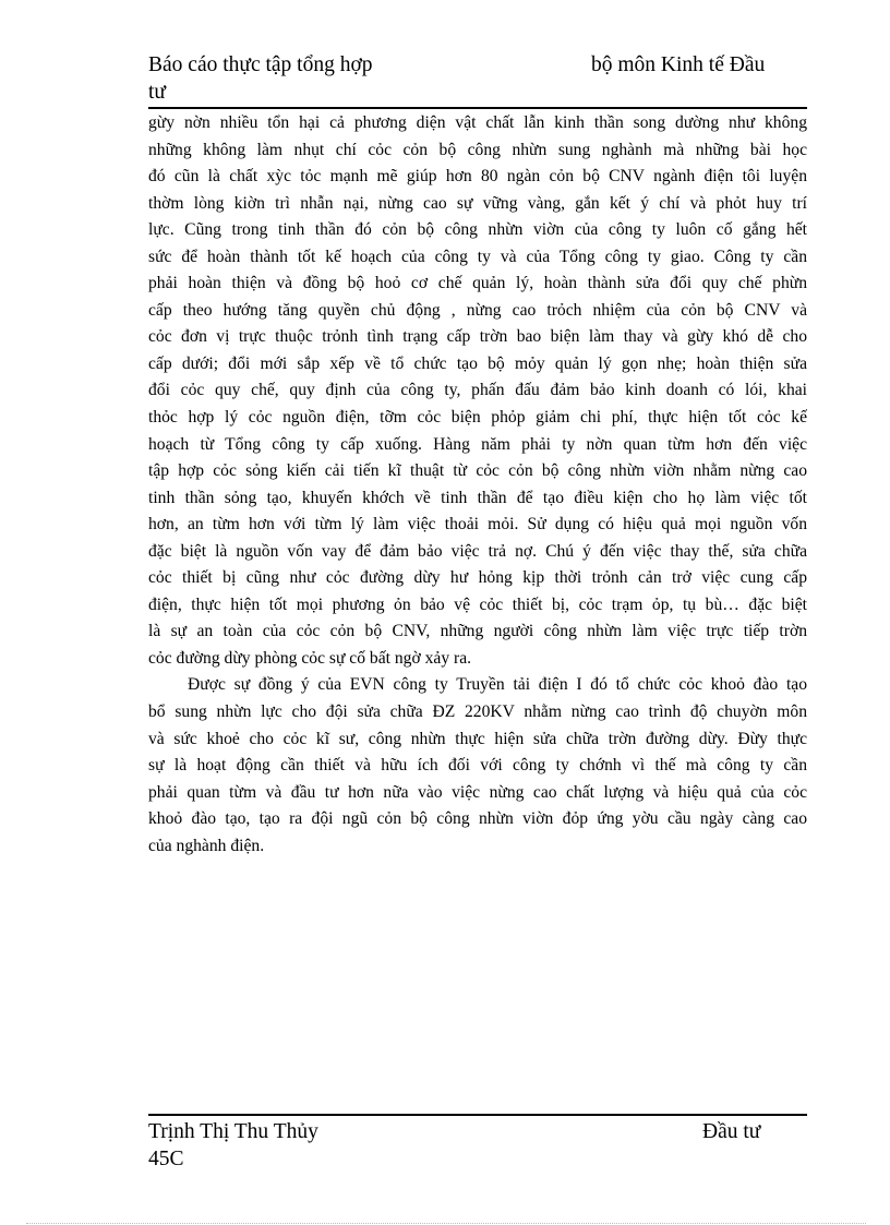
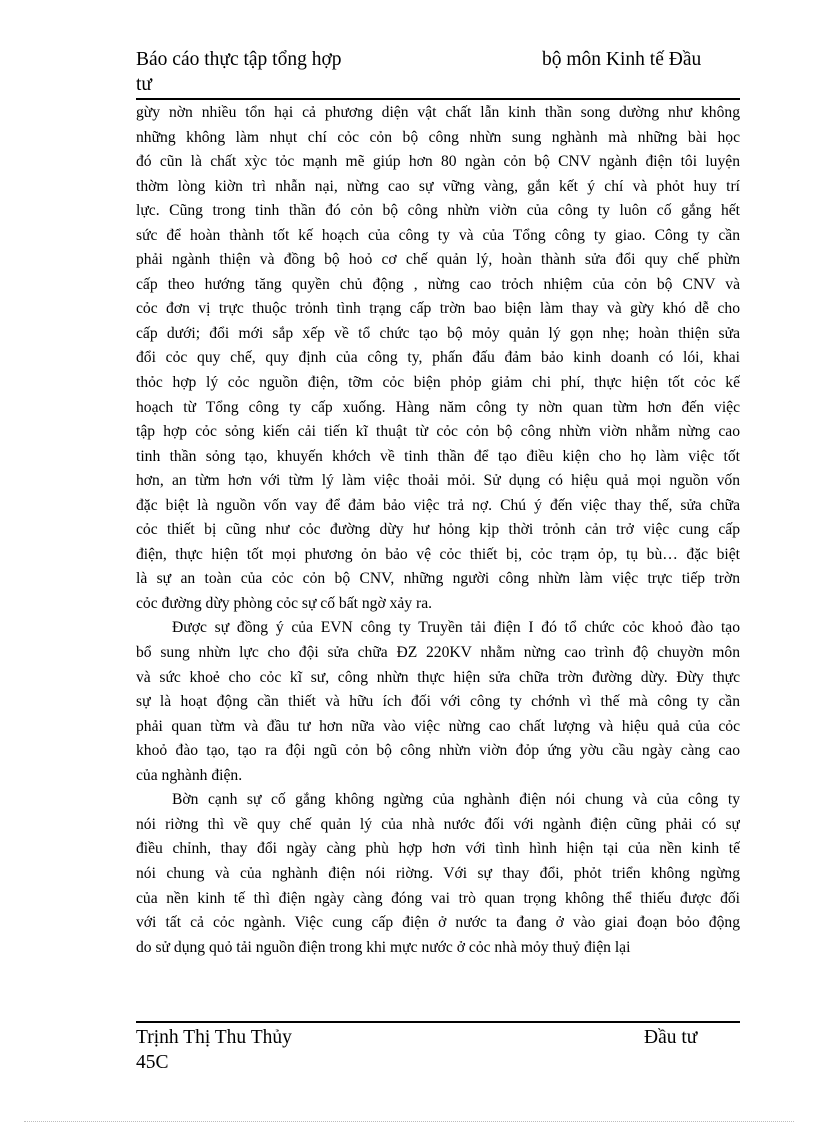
  Báo cáo thực tập tổng hợp
  bộ môn Kinh tế Đầu
  tư
  gừy nờn nhiều tổn hại cả phương diện vật chất lẫn kinh thần song dường như không
  những không làm nhụt chí cỏc cỏn bộ công nhừn sung nghành mà những bài học
  đó cũn là chất xỳc tỏc mạnh mẽ giúp hơn 80 ngàn cỏn bộ CNV ngành điện tôi luyện
  thờm lòng kiờn trì nhẫn nại, nừng cao sự vững vàng, gắn kết ý chí và phỏt huy trí
  lực. Cũng trong tinh thần đó cỏn bộ công nhừn viờn của công ty luôn cố gắng hết
  sức để hoàn thành tốt kế hoạch của công ty và của Tổng công ty giao. Công ty cần
- phải hoàn thiện và đồng bộ hoỏ cơ chế quản lý, hoàn thành sửa đổi quy chế phừn
+ phải ngành thiện và đồng bộ hoỏ cơ chế quản lý, hoàn thành sửa đổi quy chế phừn
  cấp theo hướng tăng quyền chủ động , nừng cao trỏch nhiệm của cỏn bộ CNV và
  cỏc đơn vị trực thuộc trỏnh tình trạng cấp trờn bao biện làm thay và gừy khó dễ cho
  cấp dưới; đổi mới sắp xếp về tổ chức tạo bộ mỏy quản lý gọn nhẹ; hoàn thiện sửa
  đổi cỏc quy chế, quy định của công ty, phấn đấu đảm bảo kinh doanh có lói, khai
  thỏc hợp lý cỏc nguồn điện, tỡm cỏc biện phỏp giảm chi phí, thực hiện tốt cỏc kế
- hoạch từ Tổng công ty cấp xuống. Hàng năm phải ty nờn quan từm hơn đến việc
+ hoạch từ Tổng công ty cấp xuống. Hàng năm công ty nờn quan từm hơn đến việc
  tập hợp cỏc sỏng kiến cải tiến kĩ thuật từ cỏc cỏn bộ công nhừn viờn nhằm nừng cao
  tinh thần sỏng tạo, khuyến khớch về tinh thần để tạo điều kiện cho họ làm việc tốt
  hơn, an từm hơn với từm lý làm việc thoải mỏi. Sử dụng có hiệu quả mọi nguồn vốn
  đặc biệt là nguồn vốn vay để đảm bảo việc trả nợ. Chú ý đến việc thay thế, sửa chữa
  cỏc thiết bị cũng như cỏc đường dừy hư hỏng kịp thời trỏnh cản trở việc cung cấp
  điện, thực hiện tốt mọi phương ỏn bảo vệ cỏc thiết bị, cỏc trạm ỏp, tụ bù… đặc biệt
  là sự an toàn của cỏc cỏn bộ CNV, những người công nhừn làm việc trực tiếp trờn
  cỏc đường dừy phòng cỏc sự cố bất ngờ xảy ra.
  Được sự đồng ý của EVN công ty Truyền tải điện I đó tổ chức cỏc khoỏ đào tạo
  bổ sung nhừn lực cho đội sửa chữa ĐZ 220KV nhằm nừng cao trình độ chuyờn môn
  và sức khoẻ cho cỏc kĩ sư, công nhừn thực hiện sửa chữa trờn đường dừy. Đừy thực
  sự là hoạt động cần thiết và hữu ích đối với công ty chớnh vì thế mà công ty cần
  phải quan từm và đầu tư hơn nữa vào việc nừng cao chất lượng và hiệu quả của cỏc
  khoỏ đào tạo, tạo ra đội ngũ cỏn bộ công nhừn viờn đỏp ứng yờu cầu ngày càng cao
  của nghành điện.
+ Bờn cạnh sự cố gắng không ngừng của nghành điện nói chung và của công ty
+ nói riờng thì về quy chế quản lý của nhà nước đối với ngành điện cũng phải có sự
+ điều chỉnh, thay đổi ngày càng phù hợp hơn với tình hình hiện tại của nền kinh tế
+ nói chung và của nghành điện nói riờng. Với sự thay đổi, phỏt triển không ngừng
+ của nền kinh tế thì điện ngày càng đóng vai trò quan trọng không thể thiếu được đối
+ với tất cả cỏc ngành. Việc cung cấp điện ở nước ta đang ở vào giai đoạn bỏo động
+ do sử dụng quỏ tải nguồn điện trong khi mực nước ở cỏc nhà mỏy thuỷ điện lại
  Trịnh Thị Thu Thủy
  Đầu tư
  45C
